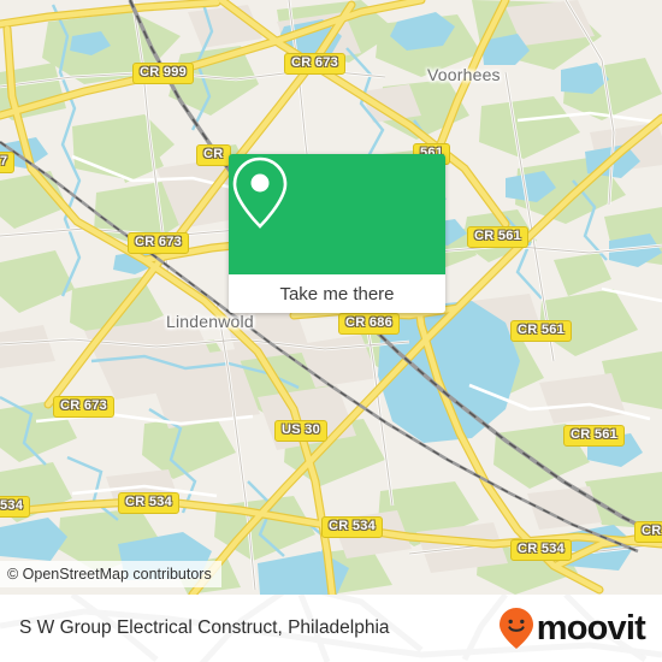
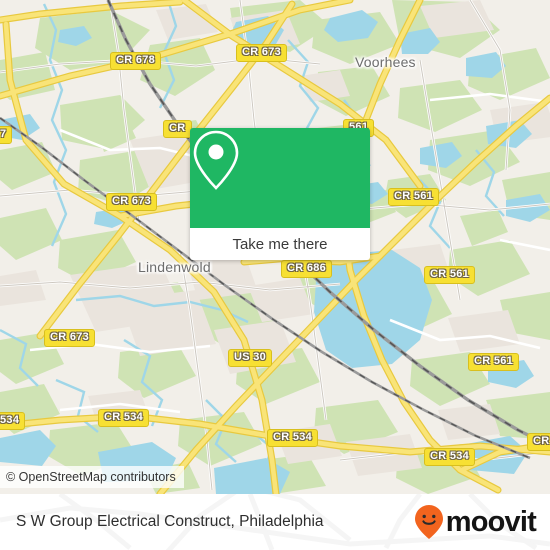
  Voorhees
  Lindenwold
- CR 999
+ CR 678
  CR 673
  7
  CR
  561
  CR 561
  CR 673
  CR 686
  CR 561
  CR 673
  US 30
  CR 561
  534
  CR 534
  CR 534
  CR 534
  CR
  Take me there
  © OpenStreetMap contributors
  S W Group Electrical Construct, Philadelphia
  moovit
